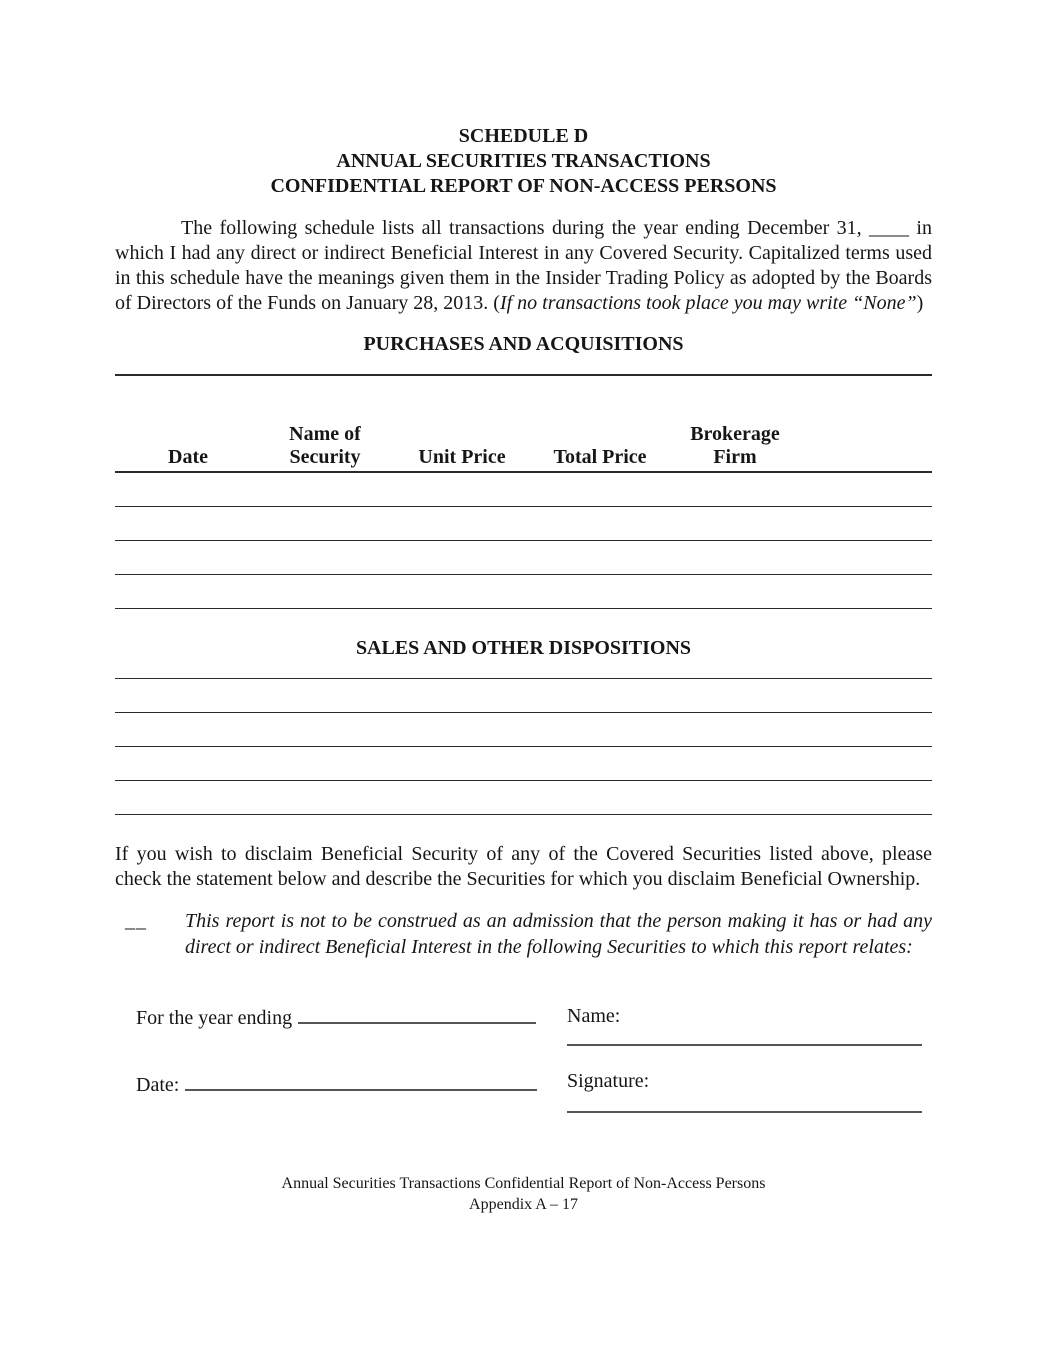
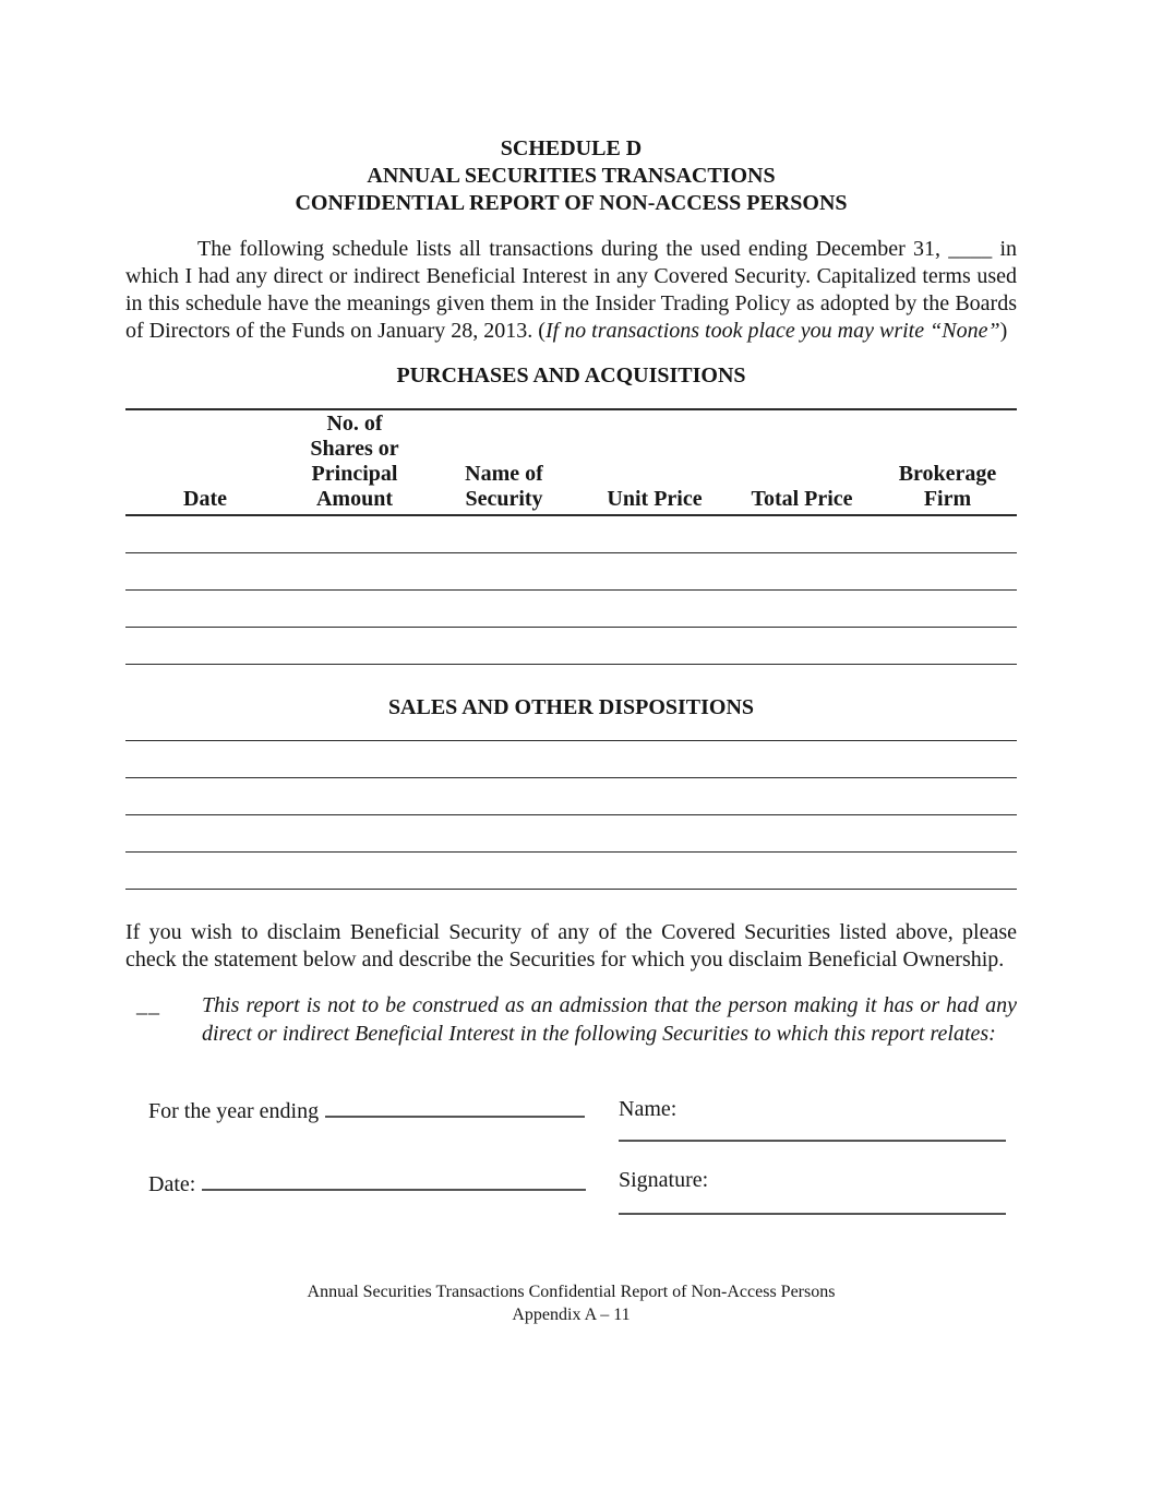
  SCHEDULE D
  ANNUAL SECURITIES TRANSACTIONS
  CONFIDENTIAL REPORT OF NON-ACCESS PERSONS
- The following schedule lists all transactions during the year ending December 31, ____ in which I had any direct or indirect Beneficial Interest in any Covered Security. Capitalized terms used in this schedule have the meanings given them in the Insider Trading Policy as adopted by the Boards of Directors of the Funds on January 28, 2013. (If no transactions took place you may write “None”)
+ The following schedule lists all transactions during the used ending December 31, ____ in which I had any direct or indirect Beneficial Interest in any Covered Security. Capitalized terms used in this schedule have the meanings given them in the Insider Trading Policy as adopted by the Boards of Directors of the Funds on January 28, 2013. (If no transactions took place you may write “None”)
  PURCHASES AND ACQUISITIONS
  Date
+ No. of
+ Shares or
+ Principal
+ Amount
  Name of
  Security
  Unit Price
  Total Price
  Brokerage
  Firm
  SALES AND OTHER DISPOSITIONS
  If you wish to disclaim Beneficial Security of any of the Covered Securities listed above, please check the statement below and describe the Securities for which you disclaim Beneficial Ownership.
  __
  This report is not to be construed as an admission that the person making it has or had any direct or indirect Beneficial Interest in the following Securities to which this report relates:
  For the year ending
  Date:
  Name:
  Signature:
  Annual Securities Transactions Confidential Report of Non-Access Persons
- Appendix A – 17
+ Appendix A – 11
